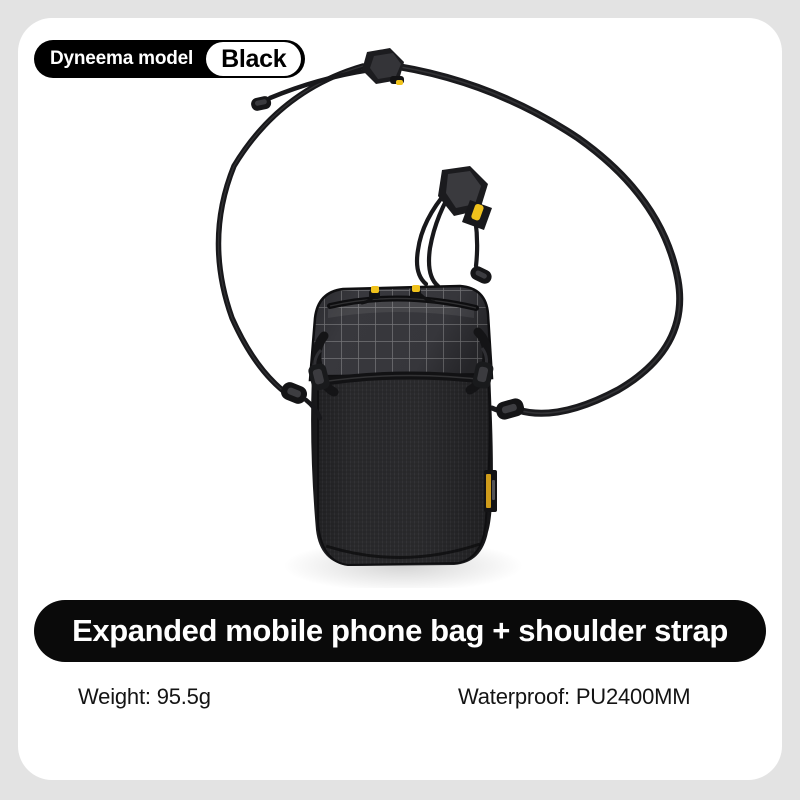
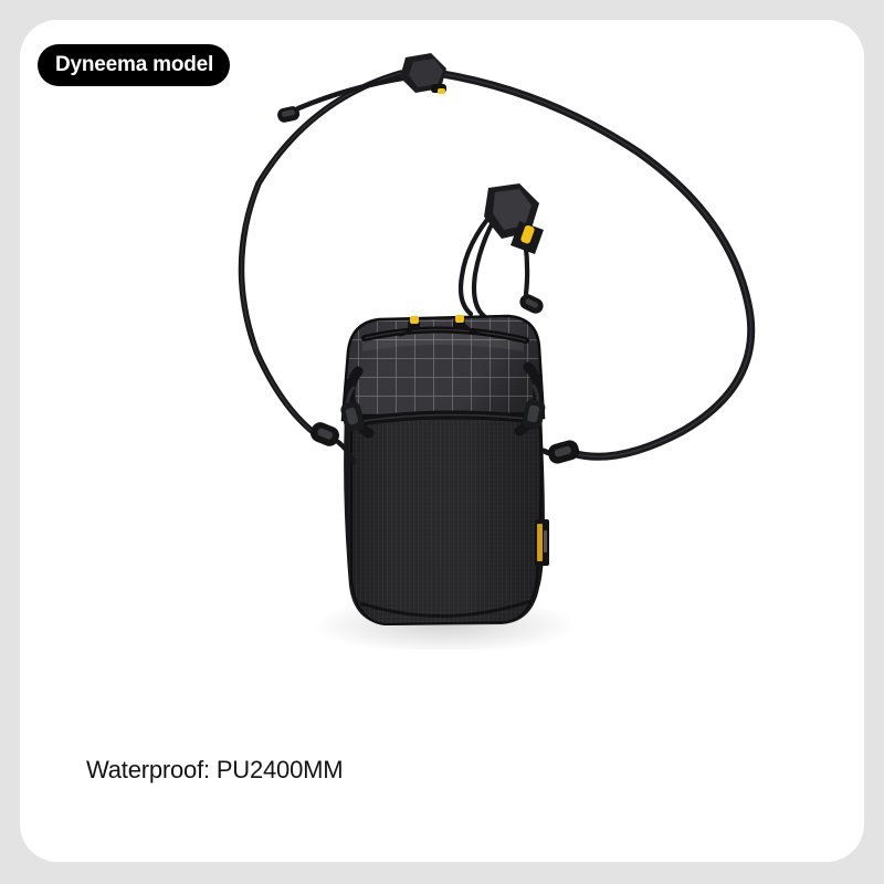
  Dyneema model
- Black
- Expanded mobile phone bag + shoulder strap
- Weight: 95.5g
  Waterproof: PU2400MM
